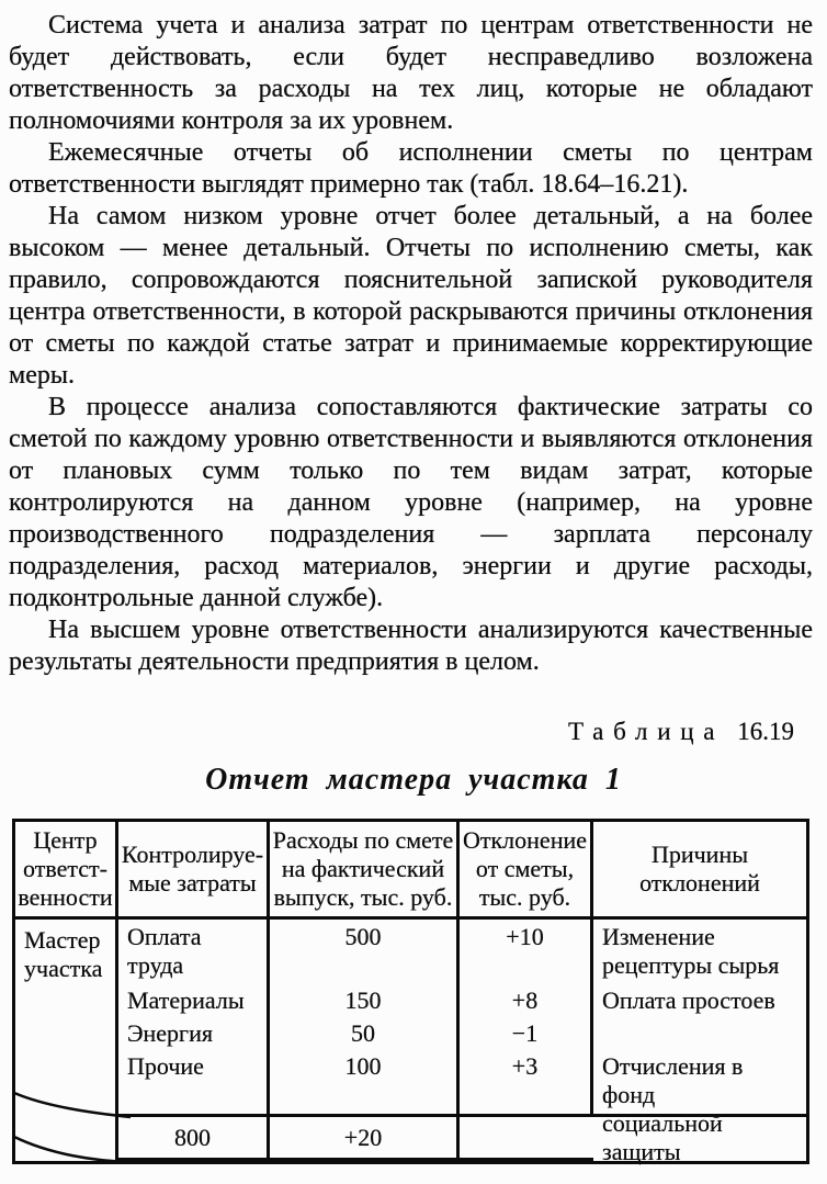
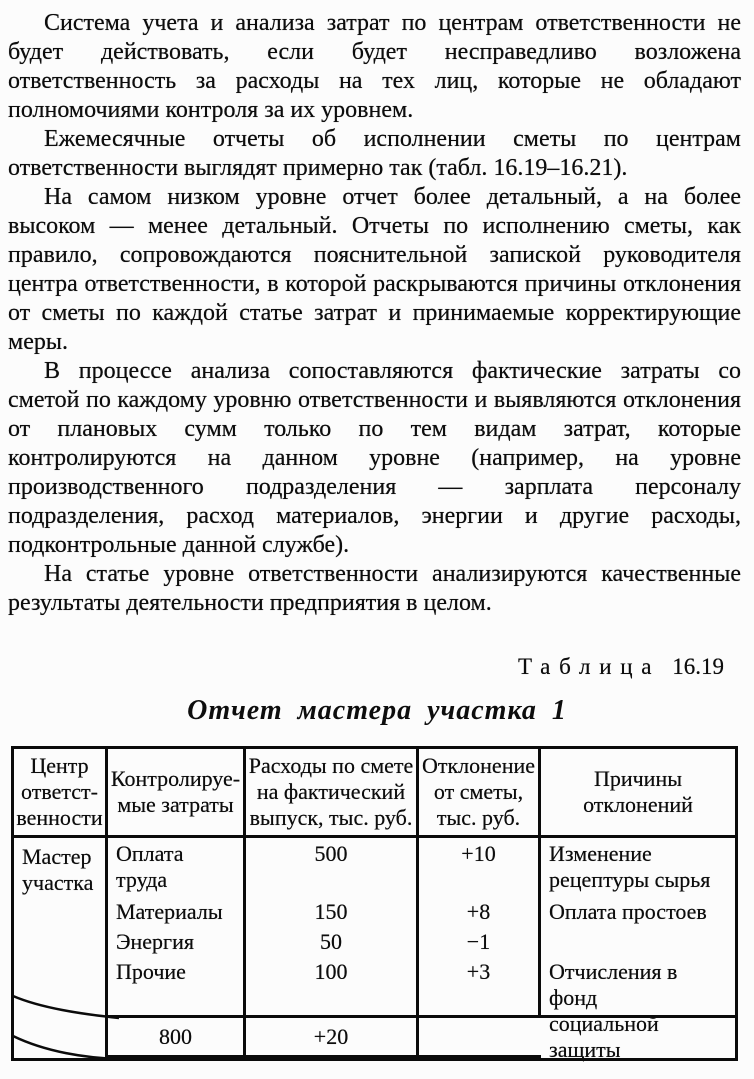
  Система учета и анализа затрат по центрам ответственности не будет действовать, если будет несправедливо возложена ответственность за расходы на тех лиц, которые не обладают полномочиями контроля за их уровнем.
- Ежемесячные отчеты об исполнении сметы по центрам ответственности выглядят примерно так (табл. 18.64–16.21).
+ Ежемесячные отчеты об исполнении сметы по центрам ответственности выглядят примерно так (табл. 16.19–16.21).
  На самом низком уровне отчет более детальный, а на более высоком — менее детальный. Отчеты по исполнению сметы, как правило, сопровождаются пояснительной запиской руководителя центра ответственности, в которой раскрываются причины отклонения от сметы по каждой статье затрат и принимаемые корректирующие меры.
  В процессе анализа сопоставляются фактические затраты со сметой по каждому уровню ответственности и выявляются отклонения от плановых сумм только по тем видам затрат, которые контролируются на данном уровне (например, на уровне производственного подразделения — зарплата персоналу подразделения, расход материалов, энергии и другие расходы, подконтрольные данной службе).
- На высшем уровне ответственности анализируются качественные результаты деятельности предприятия в целом.
+ На статье уровне ответственности анализируются качественные результаты деятельности предприятия в целом.
  Таблица 16.19
  Отчет мастера участка 1
  Центр
  ответст-
  венности
  Контролируе-
  мые затраты
  Расходы по смете
  на фактический
  выпуск, тыс. руб.
  Отклонение
  от сметы,
  тыс. руб.
  Причины
  отклонений
  Мастер
  участка
  Оплата труда
  500
  +10
  Изменение
  рецептуры сырья
  Материалы
  150
  +8
  Оплата простоев
  Энергия
  50
  −1
  Прочие
  100
  +3
  Отчисления в фонд
  социальной защиты
  800
  +20
